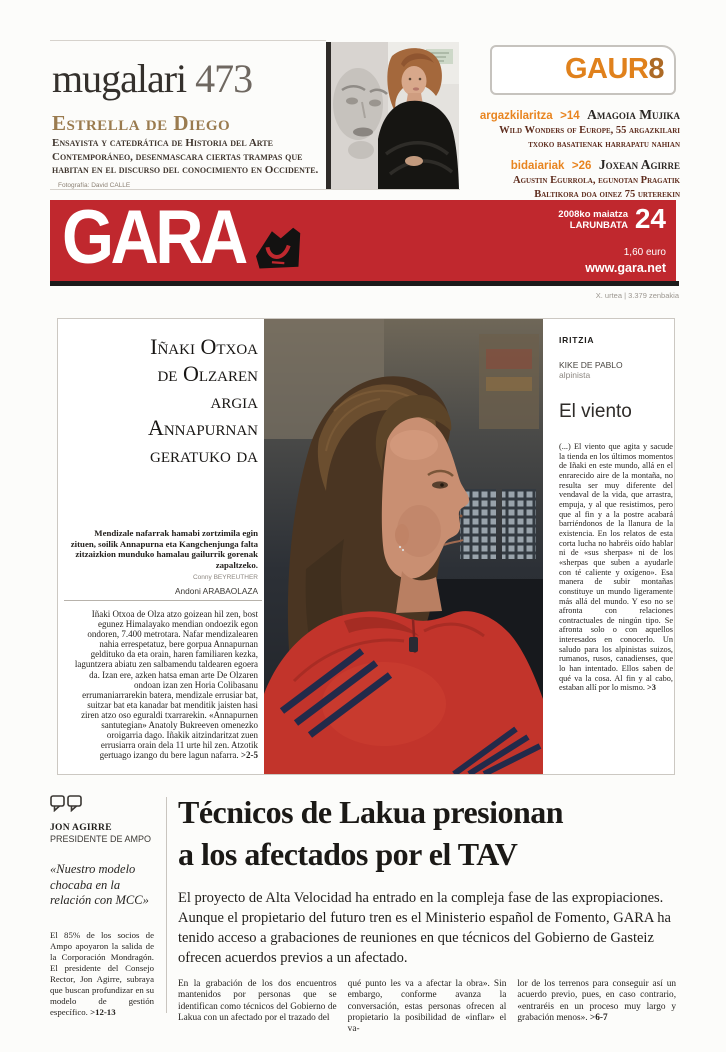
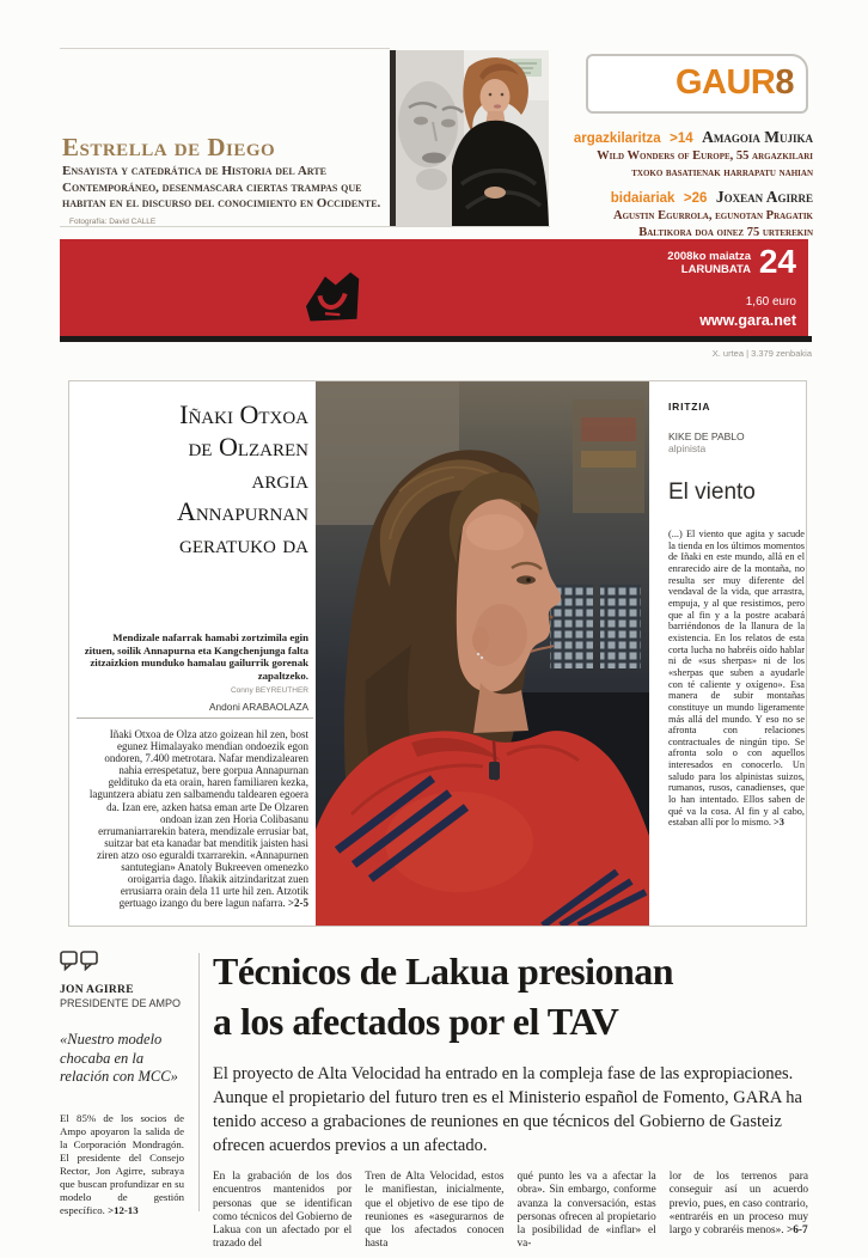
- mugalari 473
  Estrella de Diego
  Ensayista y catedrática de Historia del Arte Contemporáneo, desenmascara ciertas trampas que habitan en el discurso del conocimiento en Occidente.
  GAUR8
  argazkilaritza >14 Amagoia Mujika
  Wild Wonders of Europe, 55 argazkilari
  txoko basatienak harrapatu nahian
  bidaiariak >26 Joxean Agirre
  Agustin Egurrola, egunotan Pragatik
  Baltikora doa oinez 75 urterekin
- GARA
  2008ko maiatza
  LARUNBATA
  24
  1,60 euro
  www.gara.net
  X. urtea | 3.379 zenbakia
  Iñaki Otxoa
  de Olzaren
  argia
  Annapurnan
  geratuko da
  Mendizale nafarrak hamabi zortzimila egin zituen, soilik Annapurna eta Kangchenjunga falta zitzaizkion munduko hamalau gailurrik gorenak zapaltzeko.
  Andoni ARABAOLAZA
  Iñaki Otxoa de Olza atzo goizean hil zen, bost egunez Himalayako mendian ondoezik egon ondoren, 7.400 metrotara. Nafar mendizalearen nahia errespetatuz, bere gorpua Annapurnan geldituko da eta orain, haren familiaren kezka, laguntzera abiatu zen salbamendu taldearen egoera da. Izan ere, azken hatsa eman arte De Olzaren ondoan izan zen Horia Colibasanu errumaniarrarekin batera, mendizale errusiar bat, suitzar bat eta kanadar bat menditik jaisten hasi ziren atzo oso eguraldi txarrarekin. «Annapurnen santutegian» Anatoly Bukreeven omenezko oroigarria dago. Iñakik aitzindaritzat zuen errusiarra orain dela 11 urte hil zen. Atzotik gertuago izango du bere lagun nafarra. >2-5
  IRITZIA
  KIKE DE PABLO
  alpinista
  El viento
  (...) El viento que agita y sacude la tienda en los últimos momentos de Iñaki en este mundo, allá en el enrarecido aire de la montaña, no resulta ser muy diferente del vendaval de la vida, que arrastra, empuja, y al que resistimos, pero que al fin y a la postre acabará barriéndonos de la llanura de la existencia. En los relatos de esta corta lucha no habréis oído hablar ni de «sus sherpas» ni de los «sherpas que suben a ayudarle con té caliente y oxígeno». Esa manera de subir montañas constituye un mundo ligeramente más allá del mundo. Y eso no se afronta con relaciones contractuales de ningún tipo. Se afronta solo o con aquellos interesados en conocerlo. Un saludo para los alpinistas suizos, rumanos, rusos, canadienses, que lo han intentado. Ellos saben de qué va la cosa. Al fin y al cabo, estaban allí por lo mismo. >3
  JON AGIRRE
  PRESIDENTE DE AMPO
  «Nuestro modelo chocaba en la relación con MCC»
  El 85% de los socios de Ampo apoyaron la salida de la Corporación Mondragón. El presidente del Consejo Rector, Jon Agirre, subraya que buscan profundizar en su modelo de gestión específico. >12-13
  Técnicos de Lakua presionan
  a los afectados por el TAV
  El proyecto de Alta Velocidad ha entrado en la compleja fase de las expropiaciones. Aunque el propietario del futuro tren es el Ministerio español de Fomento, GARA ha tenido acceso a grabaciones de reuniones en que técnicos del Gobierno de Gasteiz ofrecen acuerdos previos a un afectado.
  En la grabación de los dos encuentros mantenidos por personas que se identifican como técnicos del Gobierno de Lakua con un afectado por el trazado del
+ Tren de Alta Velocidad, estos le manifiestan, inicialmente, que el objetivo de ese tipo de reuniones es «asegurarnos de que los afectados conocen hasta
  qué punto les va a afectar la obra». Sin embargo, conforme avanza la conversación, estas personas ofrecen al propietario la posibilidad de «inflar» el va-
- lor de los terrenos para conseguir así un acuerdo previo, pues, en caso contrario, «entraréis en un proceso muy largo y grabación menos». >6-7
+ lor de los terrenos para conseguir así un acuerdo previo, pues, en caso contrario, «entraréis en un proceso muy largo y cobraréis menos». >6-7
